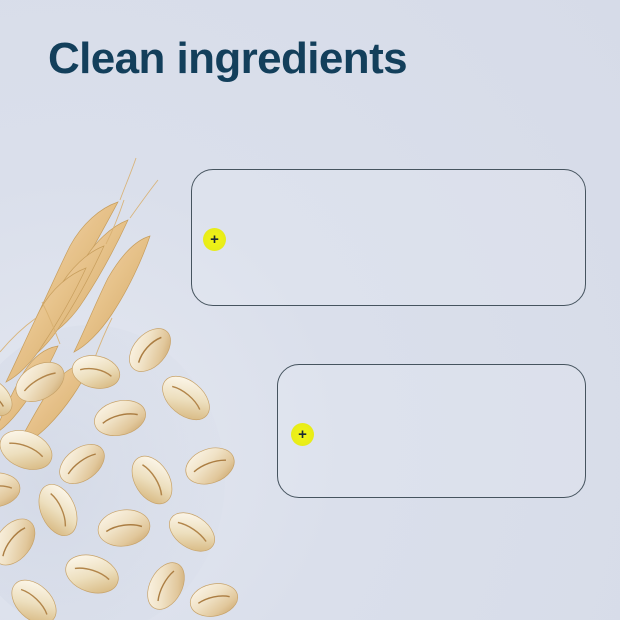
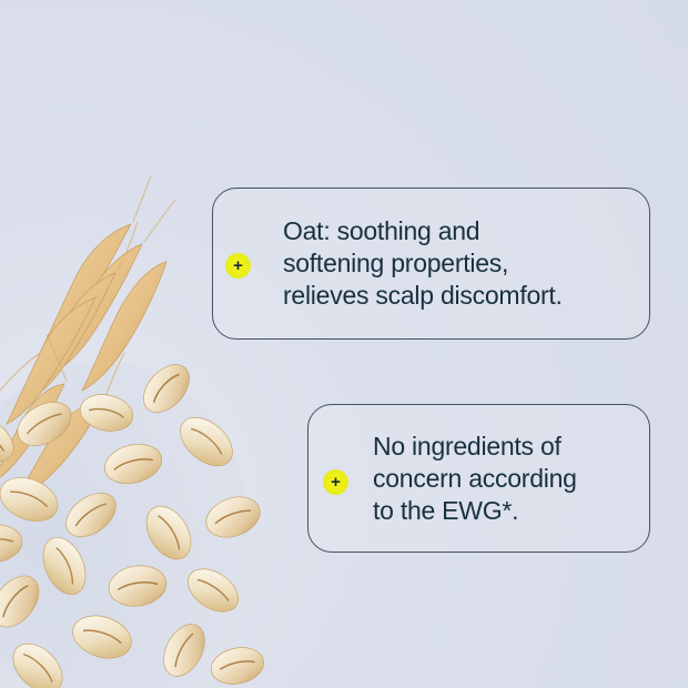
- Clean ingredients
  +
+ Oat: soothing and
+ softening properties,
+ relieves scalp discomfort.
  +
+ No ingredients of
+ concern according
+ to the EWG*.
